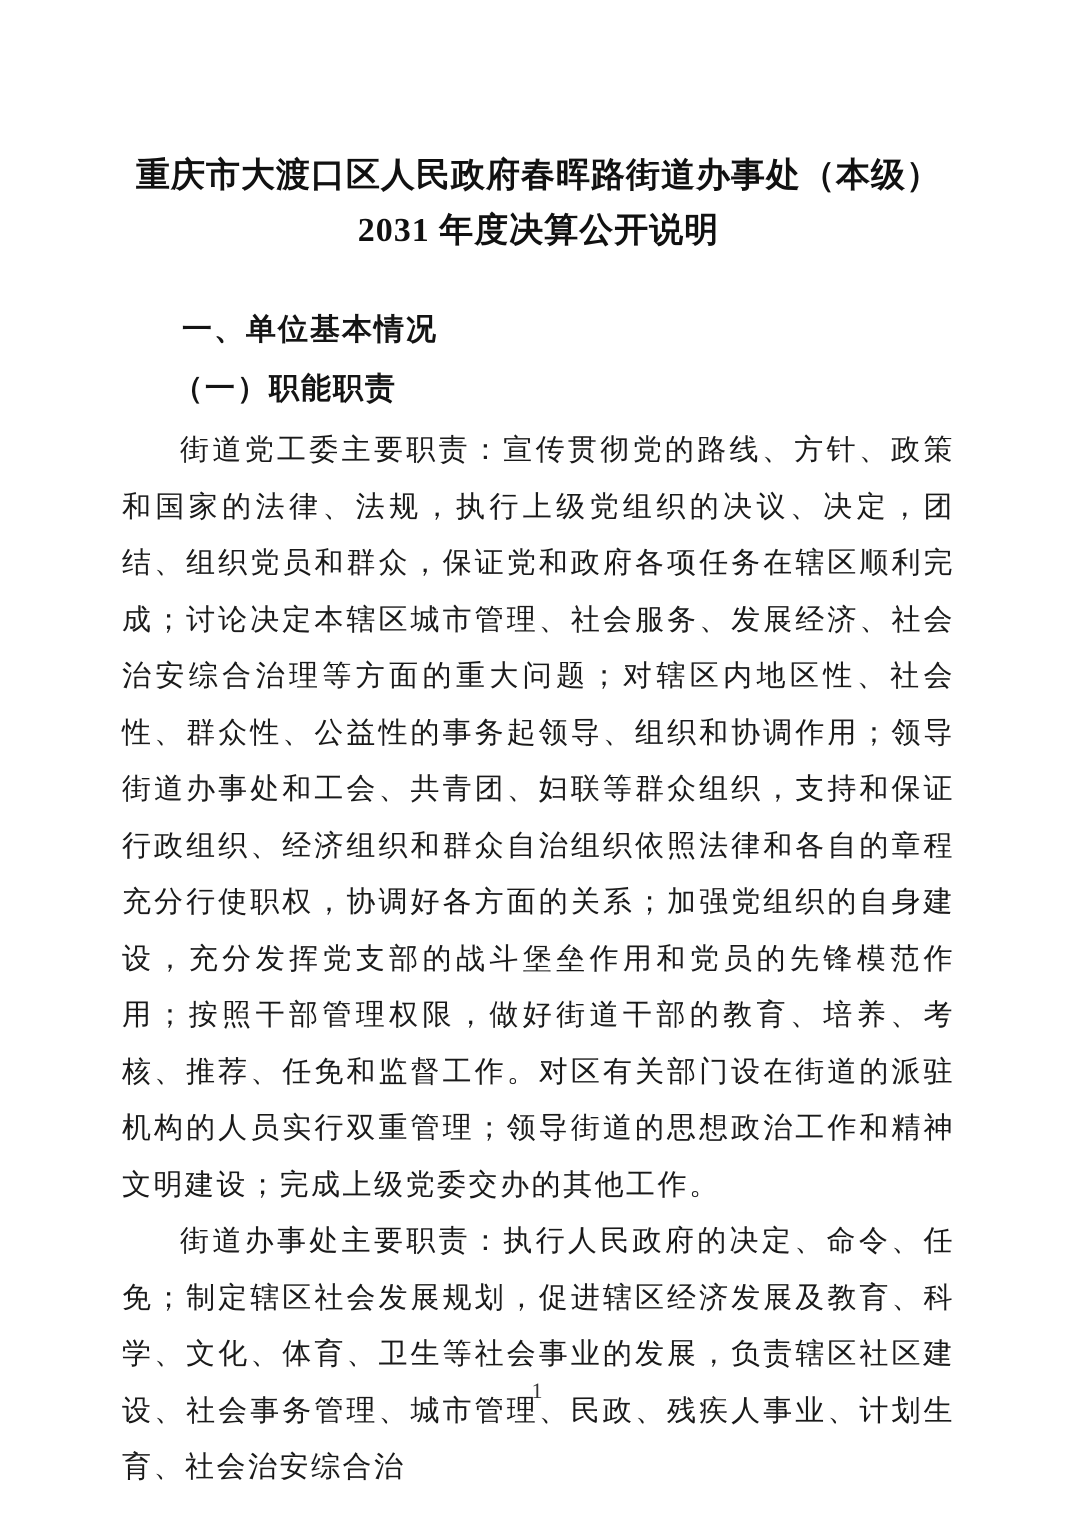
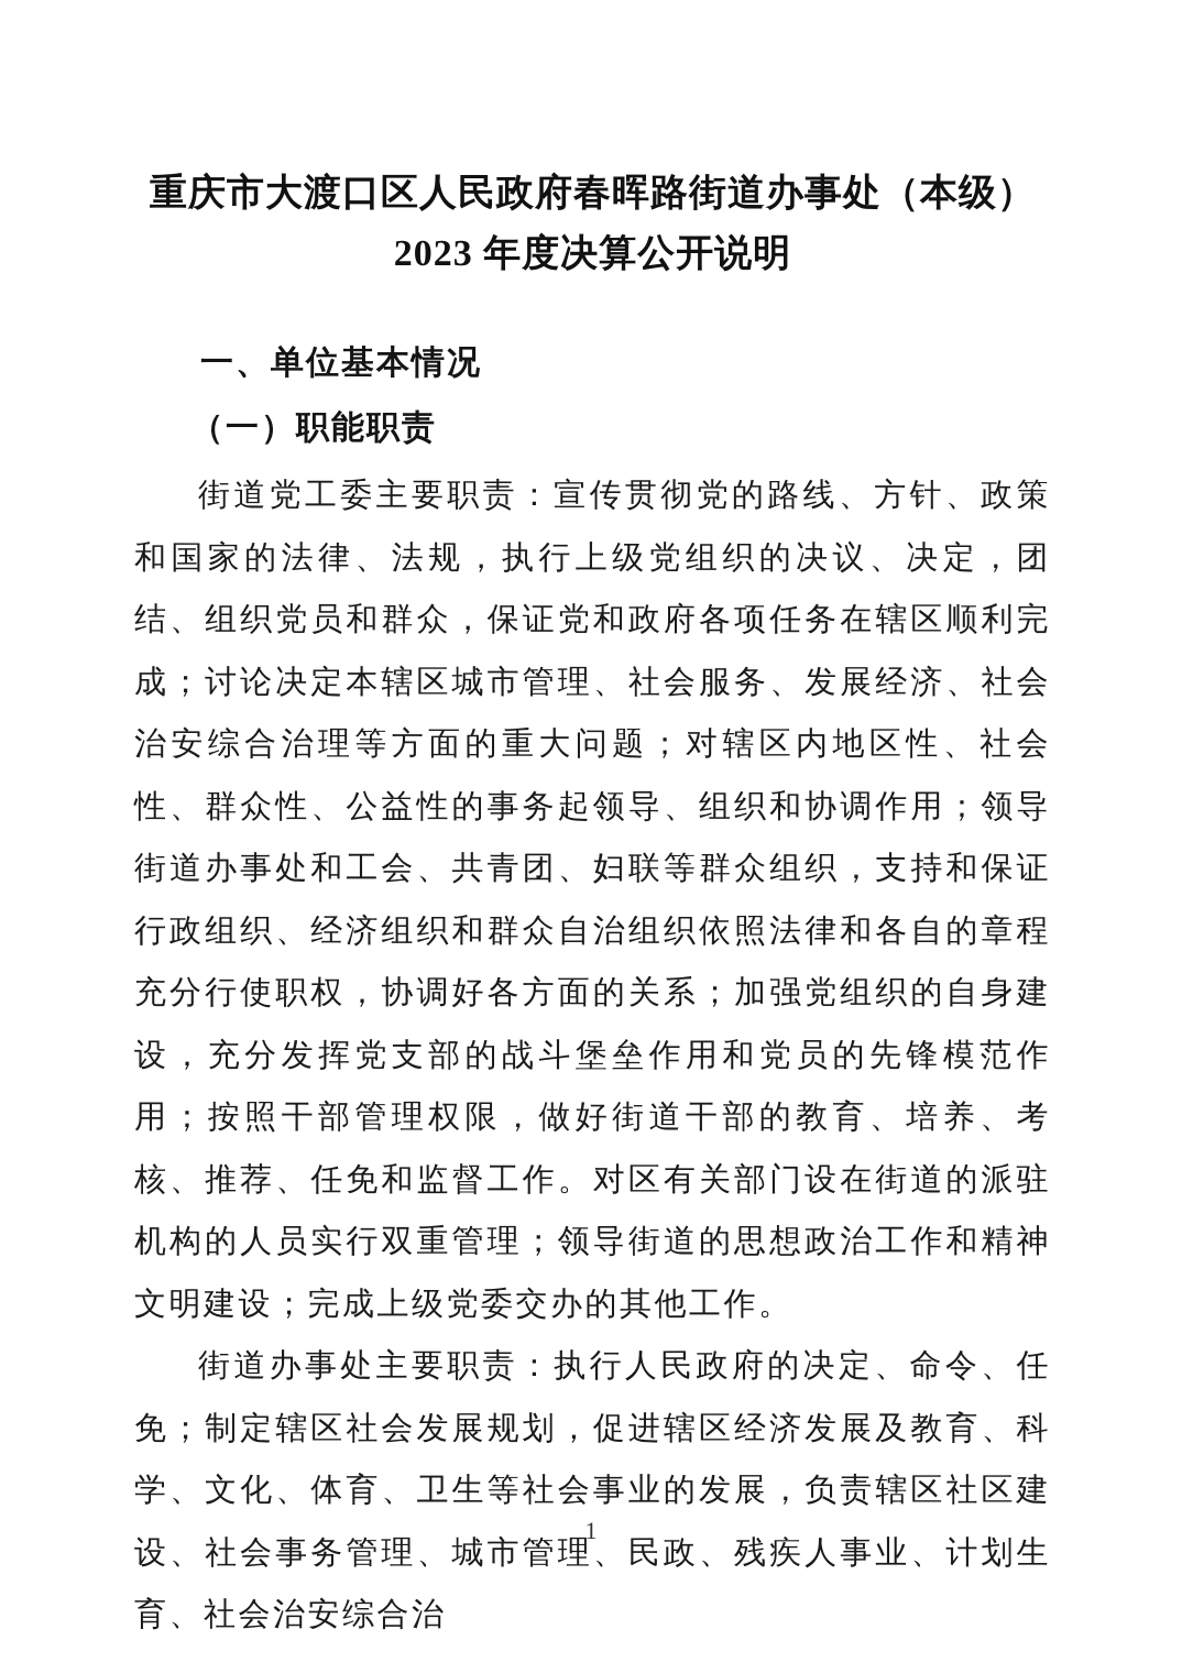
  重庆市大渡口区人民政府春晖路街道办事处（本级）
- 2031 年度决算公开说明
+ 2023 年度决算公开说明
  一、单位基本情况
  （一）职能职责
  街道党工委主要职责：宣传贯彻党的路线、方针、政策和国家的法律、法规，执行上级党组织的决议、决定，团结、组织党员和群众，保证党和政府各项任务在辖区顺利完成；讨论决定本辖区城市管理、社会服务、发展经济、社会治安综合治理等方面的重大问题；对辖区内地区性、社会性、群众性、公益性的事务起领导、组织和协调作用；领导街道办事处和工会、共青团、妇联等群众组织，支持和保证行政组织、经济组织和群众自治组织依照法律和各自的章程充分行使职权，协调好各方面的关系；加强党组织的自身建设，充分发挥党支部的战斗堡垒作用和党员的先锋模范作用；按照干部管理权限，做好街道干部的教育、培养、考核、推荐、任免和监督工作。对区有关部门设在街道的派驻机构的人员实行双重管理；领导街道的思想政治工作和精神文明建设；完成上级党委交办的其他工作。
  街道办事处主要职责：执行人民政府的决定、命令、任免；制定辖区社会发展规划，促进辖区经济发展及教育、科学、文化、体育、卫生等社会事业的发展，负责辖区社区建设、社会事务管理、城市管理、民政、残疾人事业、计划生育、社会治安综合治
  1
